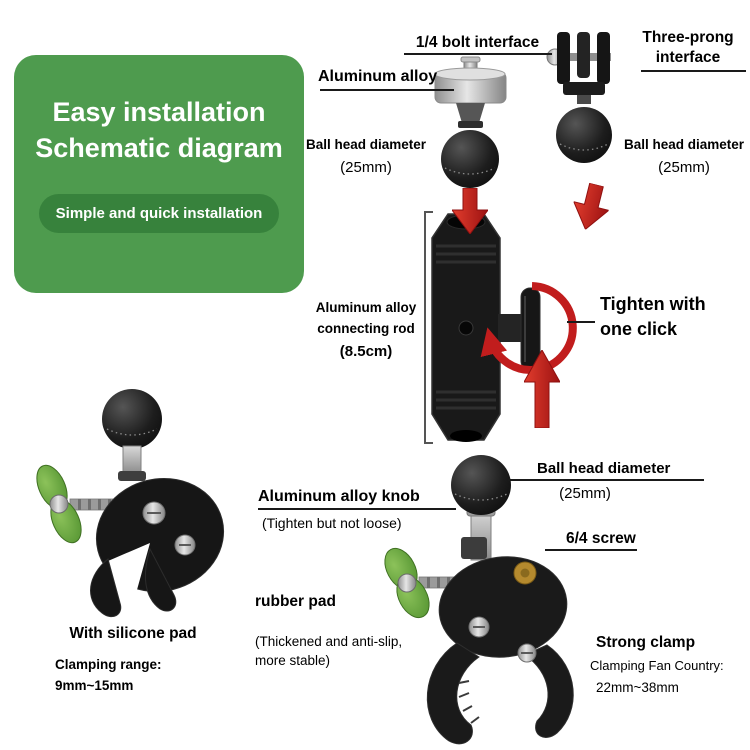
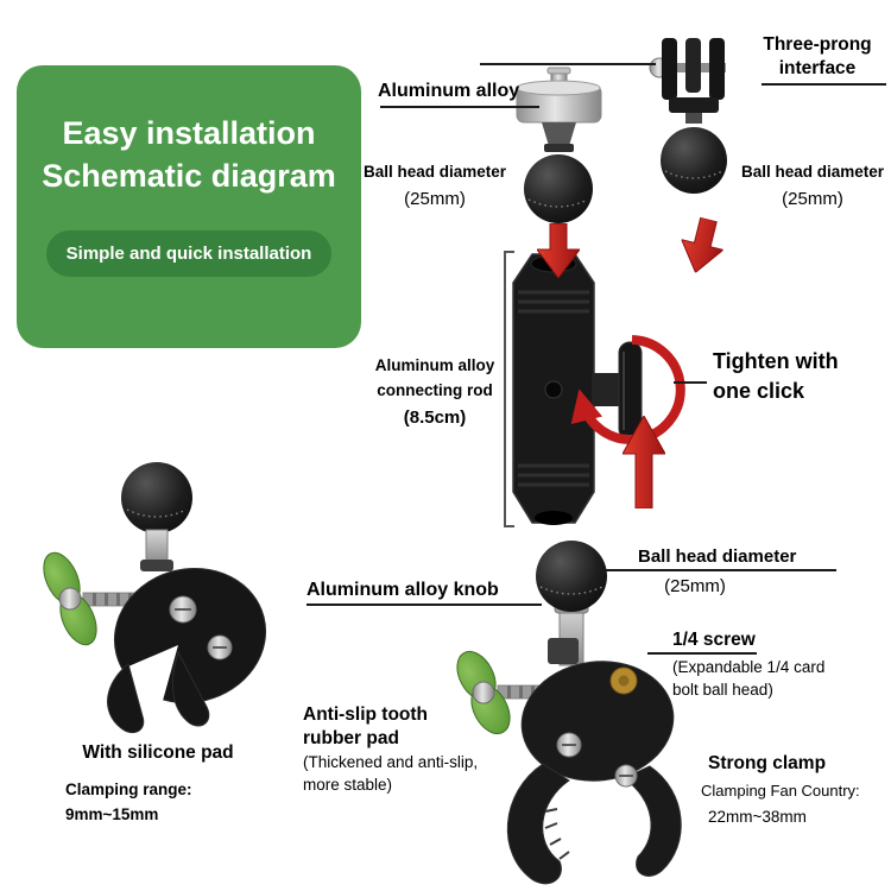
  Easy installation
  Schematic diagram
  Simple and quick installation
- 1/4 bolt interface
  Three-prong
  interface
  Aluminum alloy
  Ball head diameter
  (25mm)
  Ball head diameter
  (25mm)
  Aluminum alloy
  connecting rod
  (8.5cm)
  Tighten with
  one click
  Ball head diameter
  (25mm)
  Aluminum alloy knob
- (Tighten but not loose)
- 6/4 screw
+ 1/4 screw
+ (Expandable 1/4 card
+ bolt ball head)
+ Anti-slip tooth
  rubber pad
  (Thickened and anti-slip,
  more stable)
  Strong clamp
  Clamping Fan Country:
  22mm~38mm
  With silicone pad
  Clamping range:
  9mm~15mm
